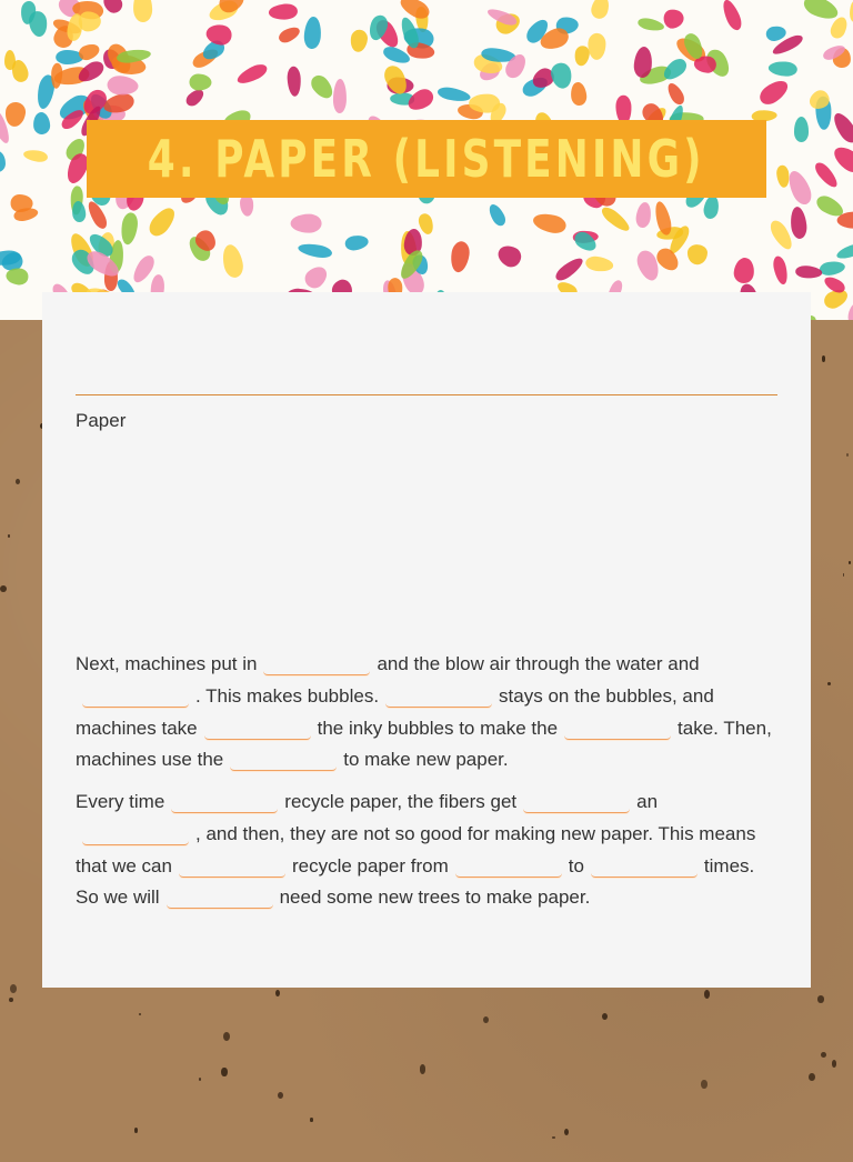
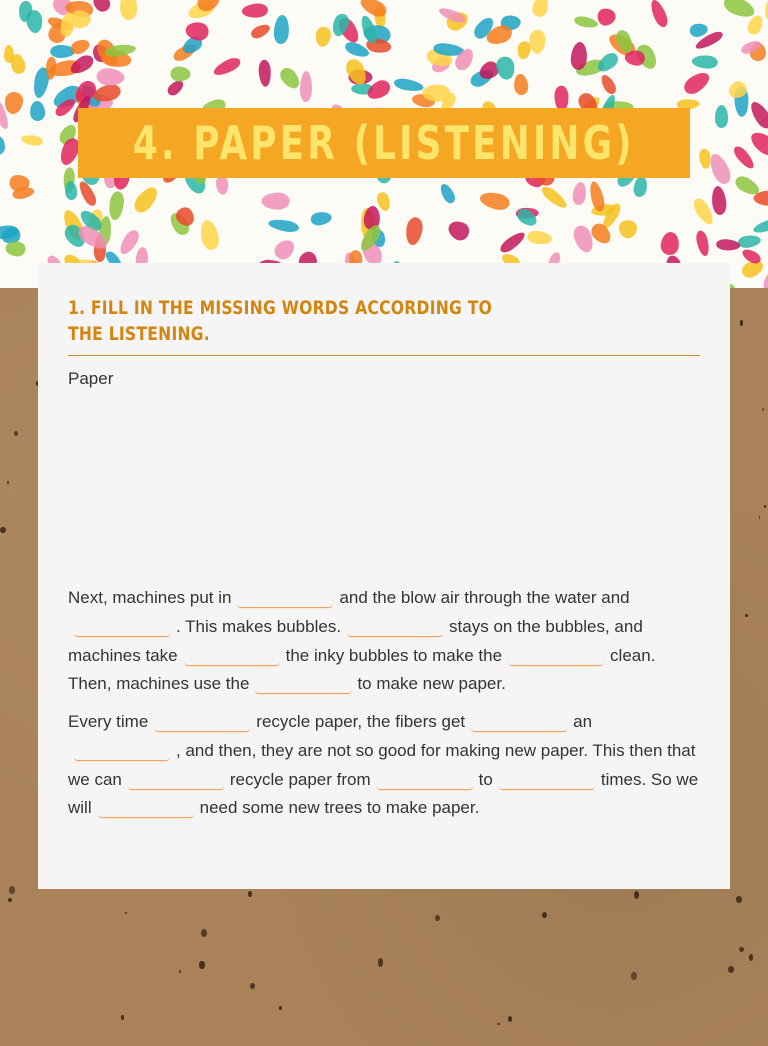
  4. PAPER (LISTENING)
+ 1. FILL IN THE MISSING WORDS ACCORDING TO THE LISTENING.
  Paper
- Next, machines put in and the blow air through the water and. This makes bubbles. stays on the bubbles, and machines take the inky bubbles to make the take. Then, machines use the to make new paper.
+ Next, machines put in and the blow air through the water and. This makes bubbles. stays on the bubbles, and machines take the inky bubbles to make the clean. Then, machines use the to make new paper.
- Every time recycle paper, the fibers get an, and then, they are not so good for making new paper. This means that we can recycle paper from to times. So we will need some new trees to make paper.
+ Every time recycle paper, the fibers get an, and then, they are not so good for making new paper. This then that we can recycle paper from to times. So we will need some new trees to make paper.
